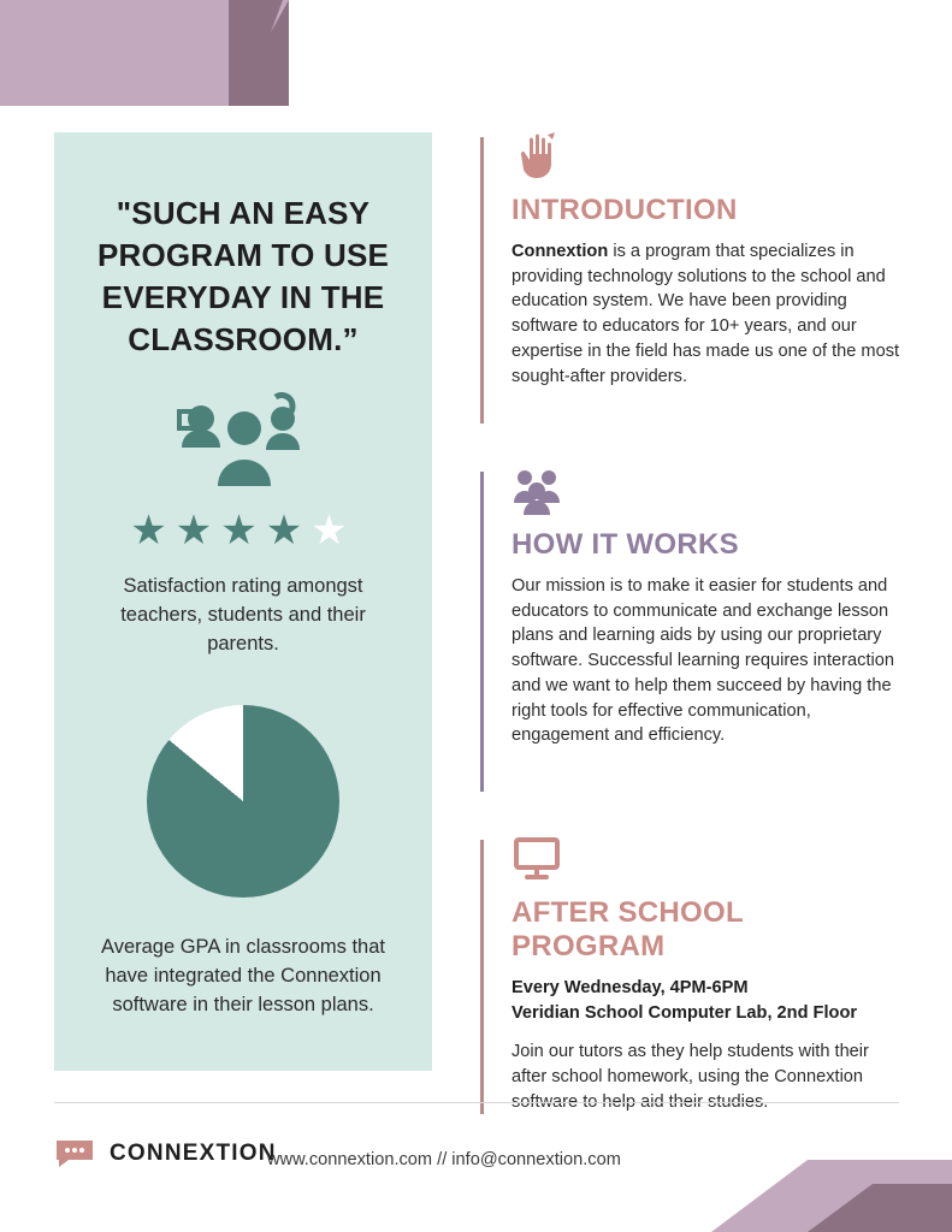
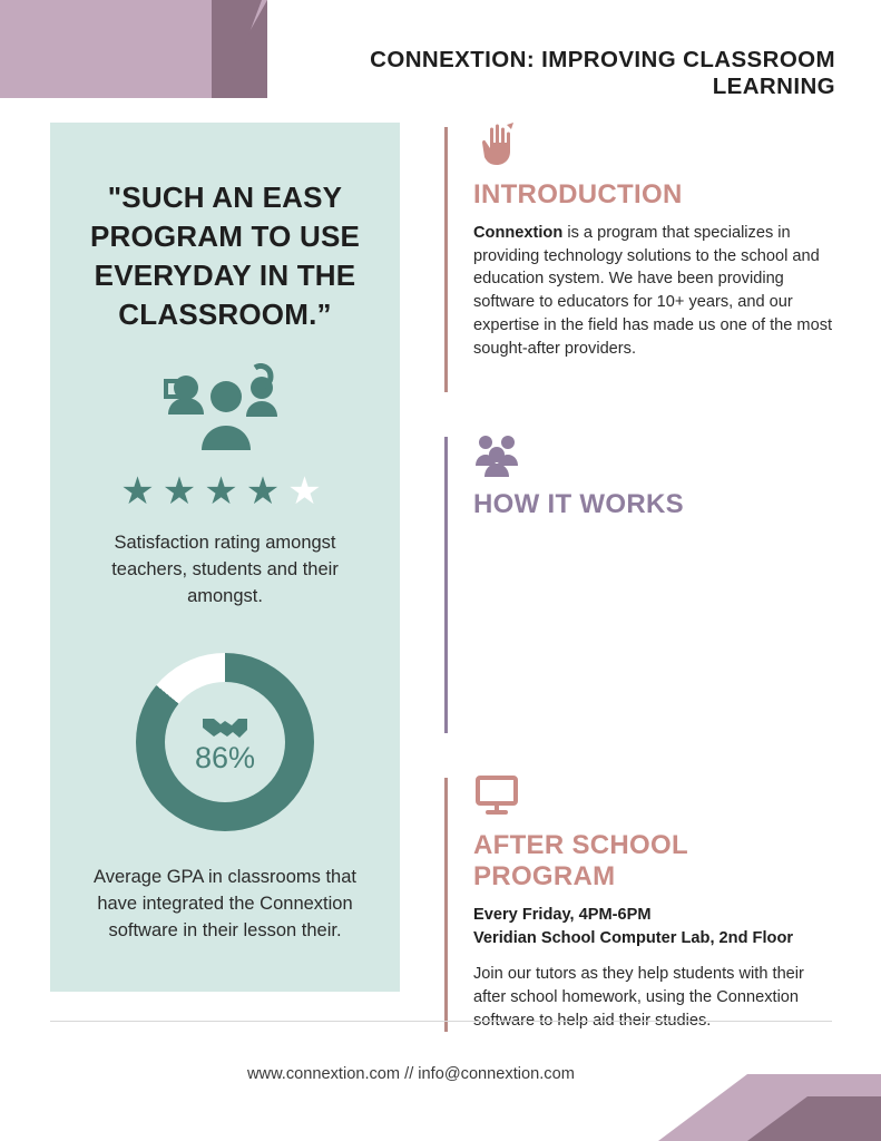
+ CONNEXTION: IMPROVING CLASSROOM LEARNING
  "SUCH AN EASY PROGRAM TO USE EVERYDAY IN THE CLASSROOM.”
  ★★★★★
- Satisfaction rating amongst teachers, students and their parents.
+ Satisfaction rating amongst teachers, students and their amongst.
+ 86%
- Average GPA in classrooms that have integrated the Connextion software in their lesson plans.
+ Average GPA in classrooms that have integrated the Connextion software in their lesson their.
  INTRODUCTION
  Connextion is a program that specializes in providing technology solutions to the school and education system. We have been providing software to educators for 10+ years, and our expertise in the field has made us one of the most sought-after providers.
  HOW IT WORKS
- Our mission is to make it easier for students and educators to communicate and exchange lesson plans and learning aids by using our proprietary software. Successful learning requires interaction and we want to help them succeed by having the right tools for effective communication, engagement and efficiency.
  AFTER SCHOOL PROGRAM
- Every Wednesday, 4PM-6PM
+ Every Friday, 4PM-6PM
  Veridian School Computer Lab, 2nd Floor
  Join our tutors as they help students with their after school homework, using the Connextion
- CONNEXTION
  www.connextion.com // info@connextion.com
